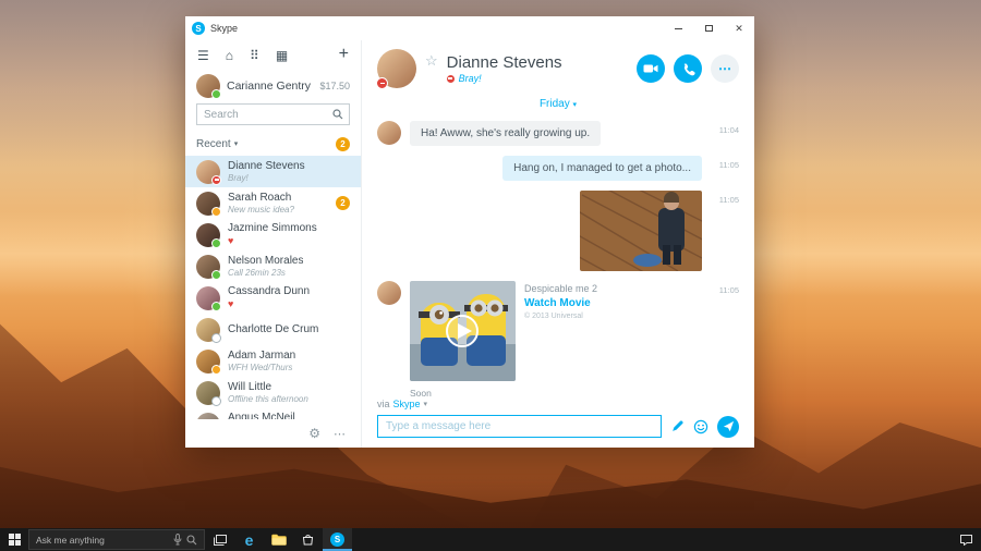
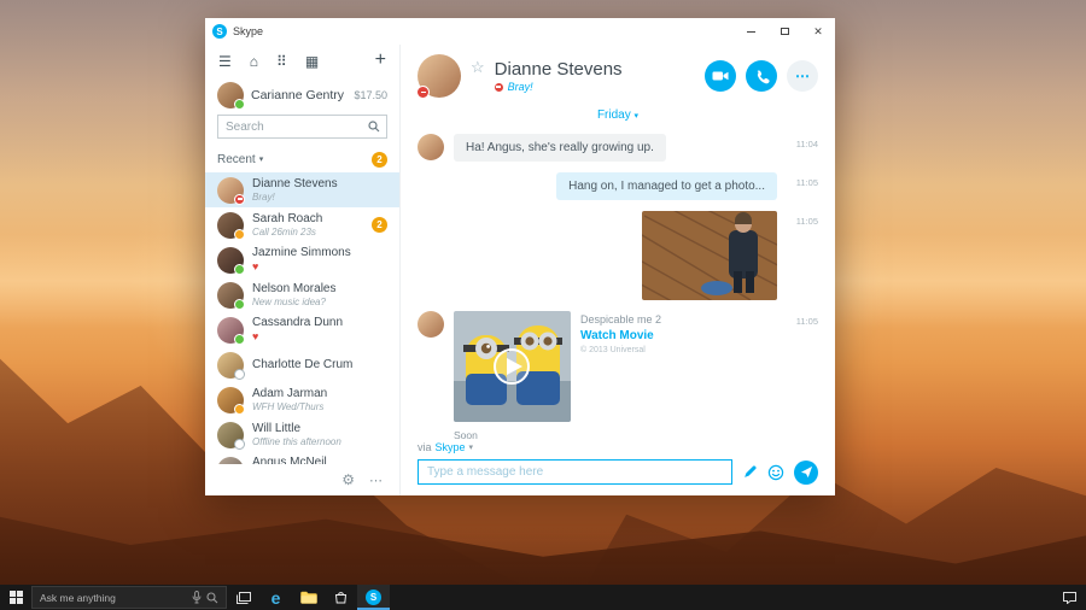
  S
  Skype
  ✕
  ☰
  ⌂
  ⠿
  ▦
  +
  Carianne Gentry
  $17.50
  Search
  Recent
  2
  Dianne Stevens
  Bray!
  Sarah Roach
- New music idea?
+ Call 26min 23s
  2
  Jazmine Simmons
  ♥
  Nelson Morales
- Call 26min 23s
+ New music idea?
  Cassandra Dunn
  ♥
  Charlotte De Crum
  Adam Jarman
  WFH Wed/Thurs
  Will Little
  Offline this afternoon
  Angus McNeil
  ⚙
  ⋯
  ☆
  Dianne Stevens
  Bray!
  ⋯
  Friday
- Ha! Awww, she's really growing up.
+ Ha! Angus, she's really growing up.
  11:04
  Hang on, I managed to get a photo...
  11:05
  11:05
  Soon
  Despicable me 2
  Watch Movie
  11:05
  via
  Skype
  Type a message here
  Ask me anything
  e
  S
